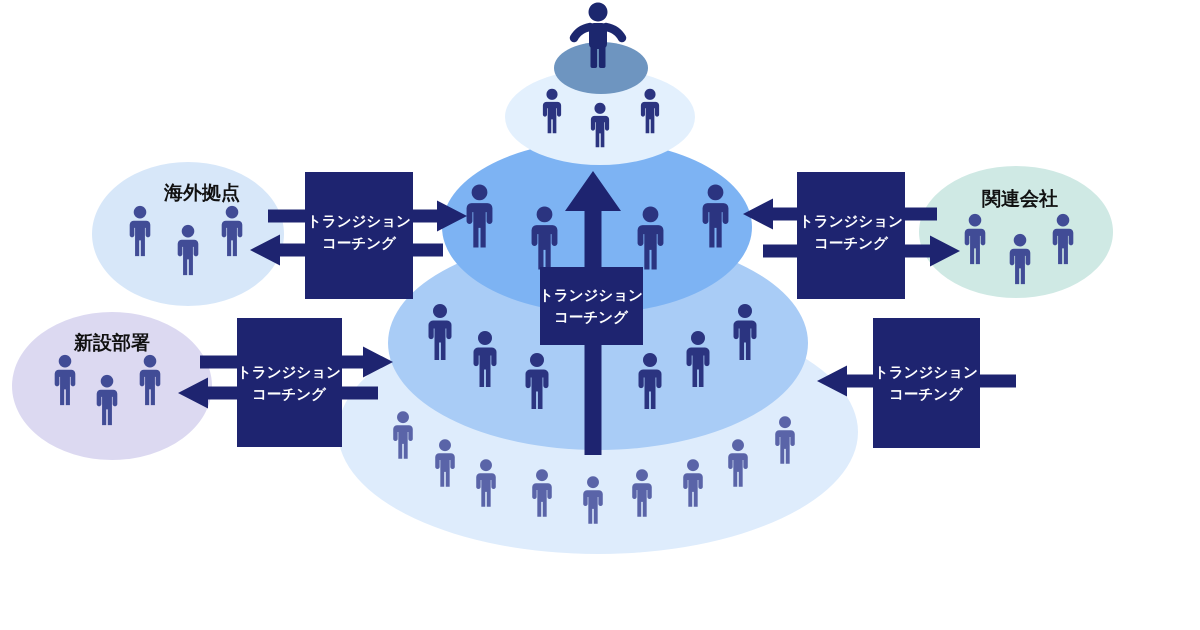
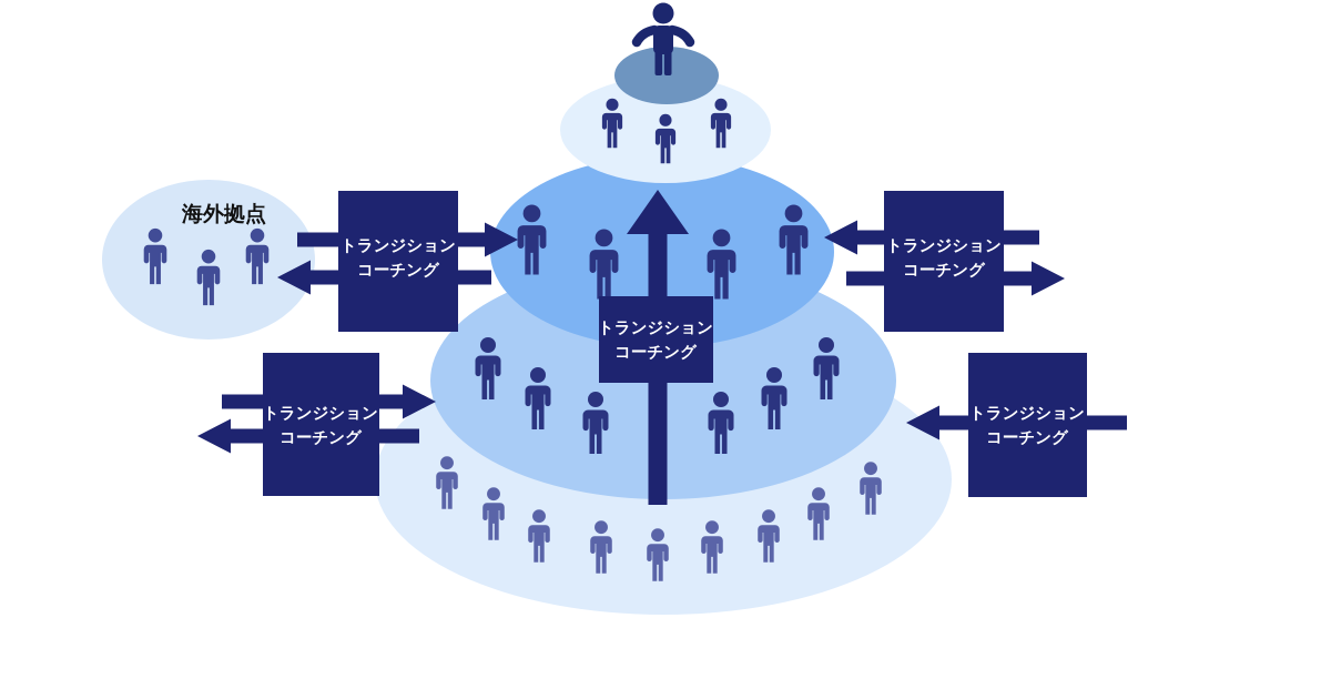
  海外拠点
- 関連会社
- 新設部署
  トランジション
  コーチング
  トランジション
  コーチング
  トランジション
  コーチング
  トランジション
  コーチング
  トランジション
  コーチング
